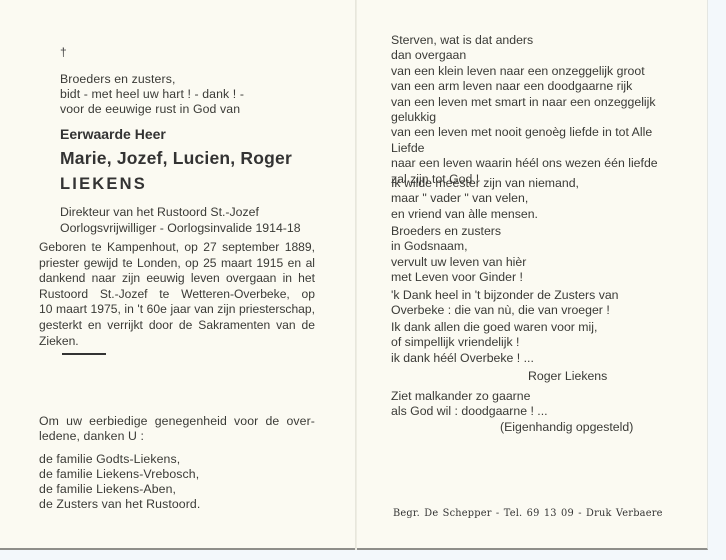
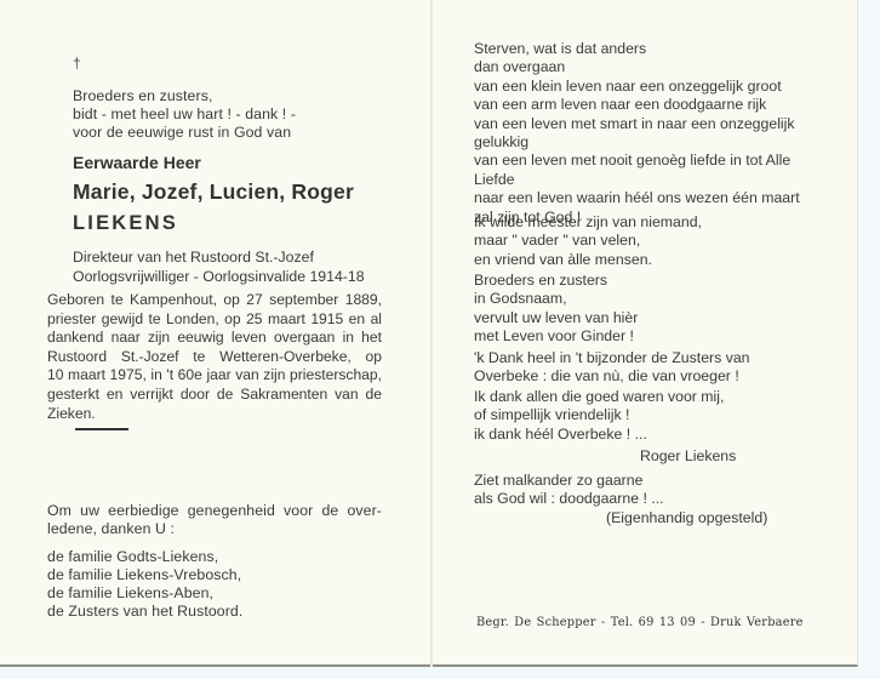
  †
  Broeders en zusters,
  bidt - met heel uw hart ! - dank ! -
  voor de eeuwige rust in God van
  Eerwaarde Heer
  Marie, Jozef, Lucien, Roger
  LIEKENS
  Direkteur van het Rustoord St.-Jozef
  Oorlogsvrijwilliger - Oorlogsinvalide 1914-18
  Geboren te Kampenhout, op 27 september 1889,
  priester gewijd te Londen, op 25 maart 1915 en al
  dankend naar zijn eeuwig leven overgaan in het
  Rustoord St.-Jozef te Wetteren-Overbeke, op
  10 maart 1975, in 't 60e jaar van zijn priesterschap,
  gesterkt en verrijkt door de Sakramenten van de
  Zieken.
  Om uw eerbiedige genegenheid voor de over-
  ledene, danken U :
  de familie Godts-Liekens,
  de familie Liekens-Vrebosch,
  de familie Liekens-Aben,
  de Zusters van het Rustoord.
  Sterven, wat is dat anders
  dan overgaan
  van een klein leven naar een onzeggelijk groot
  van een arm leven naar een doodgaarne rijk
  van een leven met smart in naar een onzeggelijk
  gelukkig
  van een leven met nooit genoèg liefde in tot Alle
  Liefde
- naar een leven waarin héél ons wezen één liefde
+ naar een leven waarin héél ons wezen één maart
  zal zijn tot God !
  Ik wilde meester zijn van niemand,
  maar " vader " van velen,
  en vriend van àlle mensen.
  Broeders en zusters
  in Godsnaam,
  vervult uw leven van hièr
  met Leven voor Ginder !
  'k Dank heel in 't bijzonder de Zusters van
  Overbeke : die van nù, die van vroeger !
  Ik dank allen die goed waren voor mij,
  of simpellijk vriendelijk !
  ik dank héél Overbeke ! ...
  Roger Liekens
  Ziet malkander zo gaarne
  als God wil : doodgaarne ! ...
  (Eigenhandig opgesteld)
  Begr. De Schepper - Tel. 69 13 09 - Druk Verbaere
